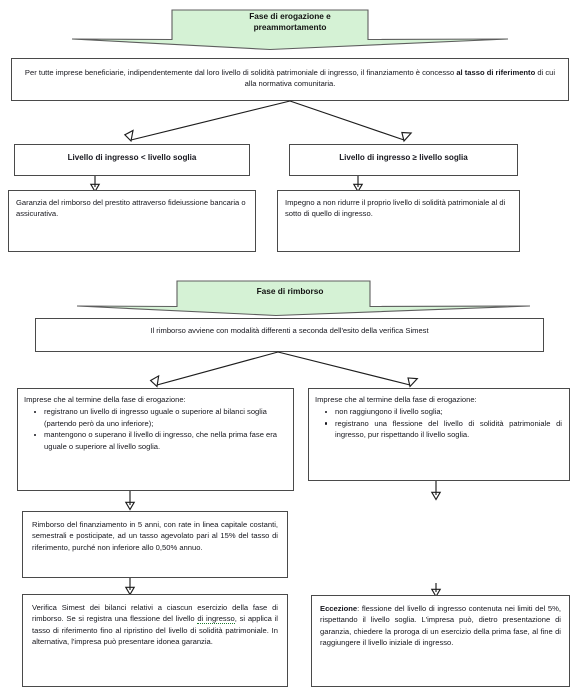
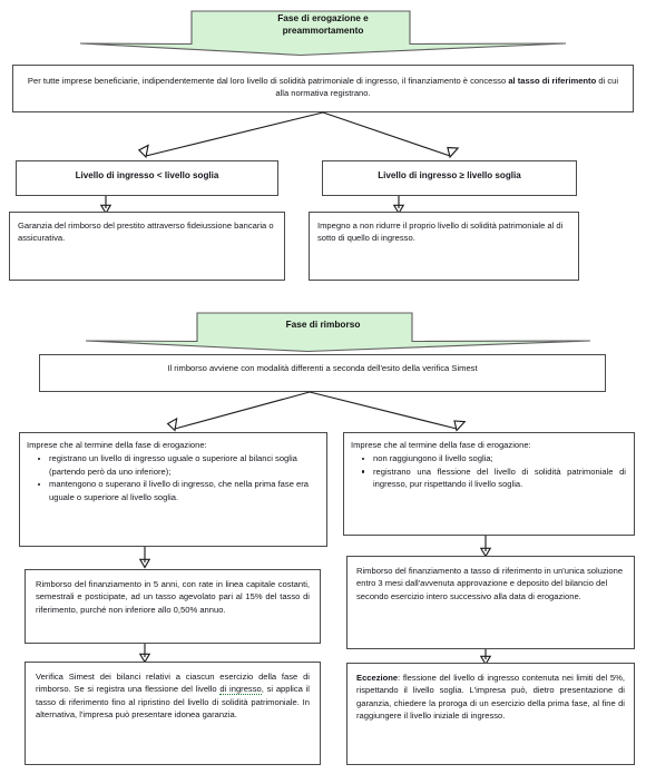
  Fase di erogazione e
  preammortamento
- Per tutte imprese beneficiarie, indipendentemente dal loro livello di solidità patrimoniale di ingresso, il finanziamento è concesso al tasso di riferimento di cui alla normativa comunitaria.
+ Per tutte imprese beneficiarie, indipendentemente dal loro livello di solidità patrimoniale di ingresso, il finanziamento è concesso al tasso di riferimento di cui alla normativa registrano.
  Livello di ingresso < livello soglia
  Garanzia del rimborso del prestito attraverso fideiussione bancaria o assicurativa.
  Livello di ingresso ≥ livello soglia
  Impegno a non ridurre il proprio livello di solidità patrimoniale al di sotto di quello di ingresso.
  Fase di rimborso
  Il rimborso avviene con modalità differenti a seconda dell'esito della verifica Simest
  Imprese che al termine della fase di erogazione:
  registrano un livello di ingresso uguale o superiore al bilanci soglia (partendo però da uno inferiore);
  mantengono o superano il livello di ingresso, che nella prima fase era uguale o superiore al livello soglia.
  Rimborso del finanziamento in 5 anni, con rate in linea capitale costanti, semestrali e posticipate, ad un tasso agevolato pari al 15% del tasso di riferimento, purché non inferiore allo 0,50% annuo.
  Verifica Simest dei bilanci relativi a ciascun esercizio della fase di rimborso. Se si registra una flessione del livello di ingresso, si applica il tasso di riferimento fino al ripristino del livello di solidità patrimoniale. In alternativa, l'impresa può presentare idonea garanzia.
  Imprese che al termine della fase di erogazione:
  non raggiungono il livello soglia;
  registrano una flessione del livello di solidità patrimoniale di ingresso, pur rispettando il livello soglia.
+ Rimborso del finanziamento a tasso di riferimento in un'unica soluzione entro 3 mesi dall'avvenuta approvazione e deposito del bilancio del secondo esercizio intero successivo alla data di erogazione.
  Eccezione: flessione del livello di ingresso contenuta nei limiti del 5%, rispettando il livello soglia. L'impresa può, dietro presentazione di garanzia, chiedere la proroga di un esercizio della prima fase, al fine di raggiungere il livello iniziale di ingresso.
